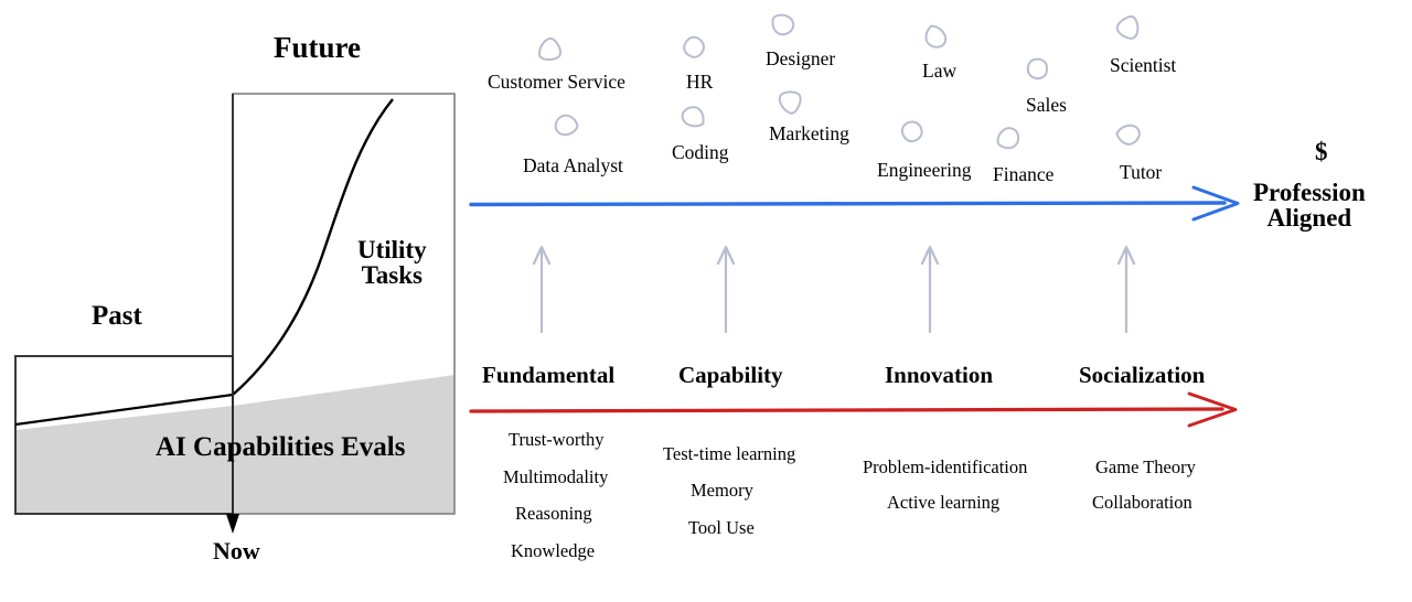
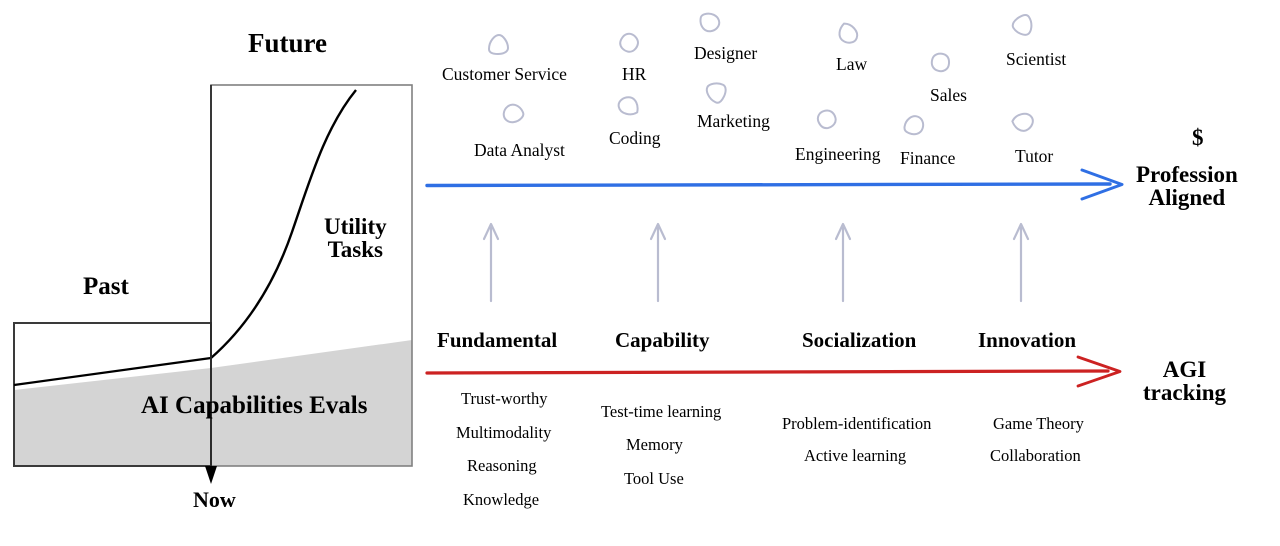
  Future
  Past
  Now
  AI Capabilities Evals
  Utility
  Tasks
  Customer Service
  HR
  Designer
  Law
  Scientist
  Sales
  Data Analyst
  Coding
  Marketing
  Engineering
  Finance
  Tutor
  $
  Profession
  Aligned
+ AGI
+ tracking
  Fundamental
  Trust-worthy
  Multimodality
  Reasoning
  Knowledge
  Capability
  Test-time learning
  Memory
  Tool Use
- Innovation
+ Socialization
  Problem-identification
  Active learning
- Socialization
+ Innovation
  Game Theory
  Collaboration
